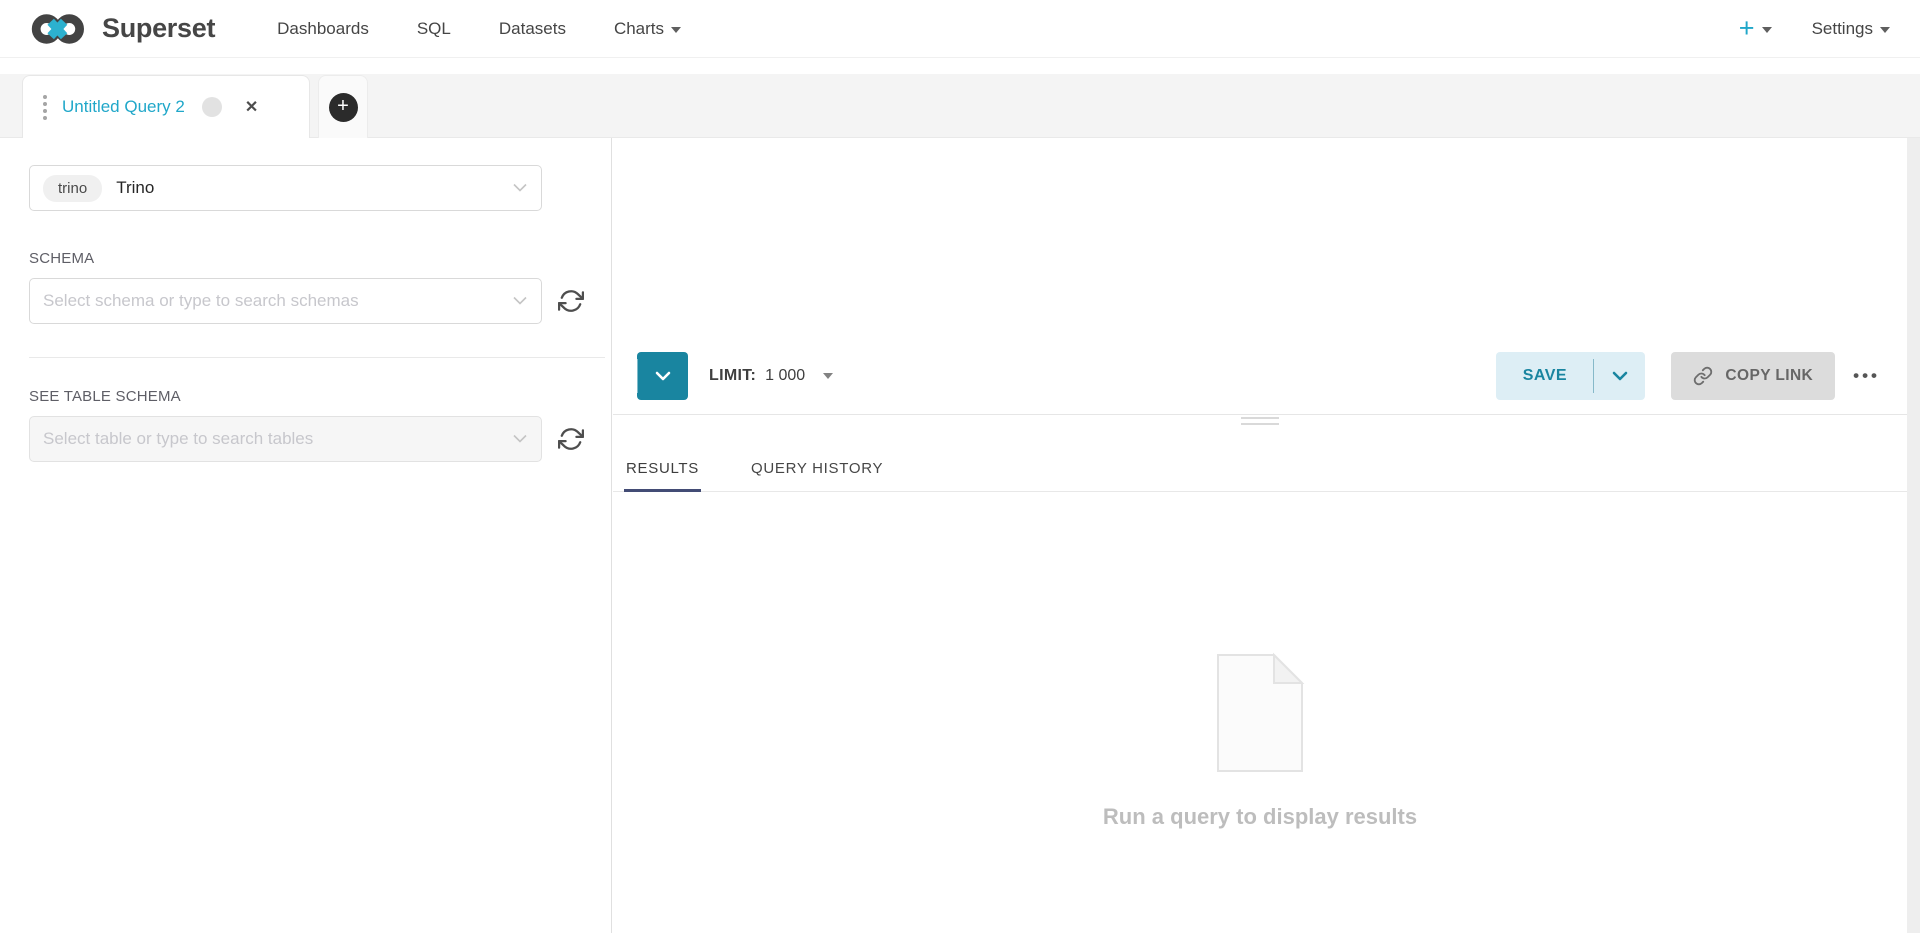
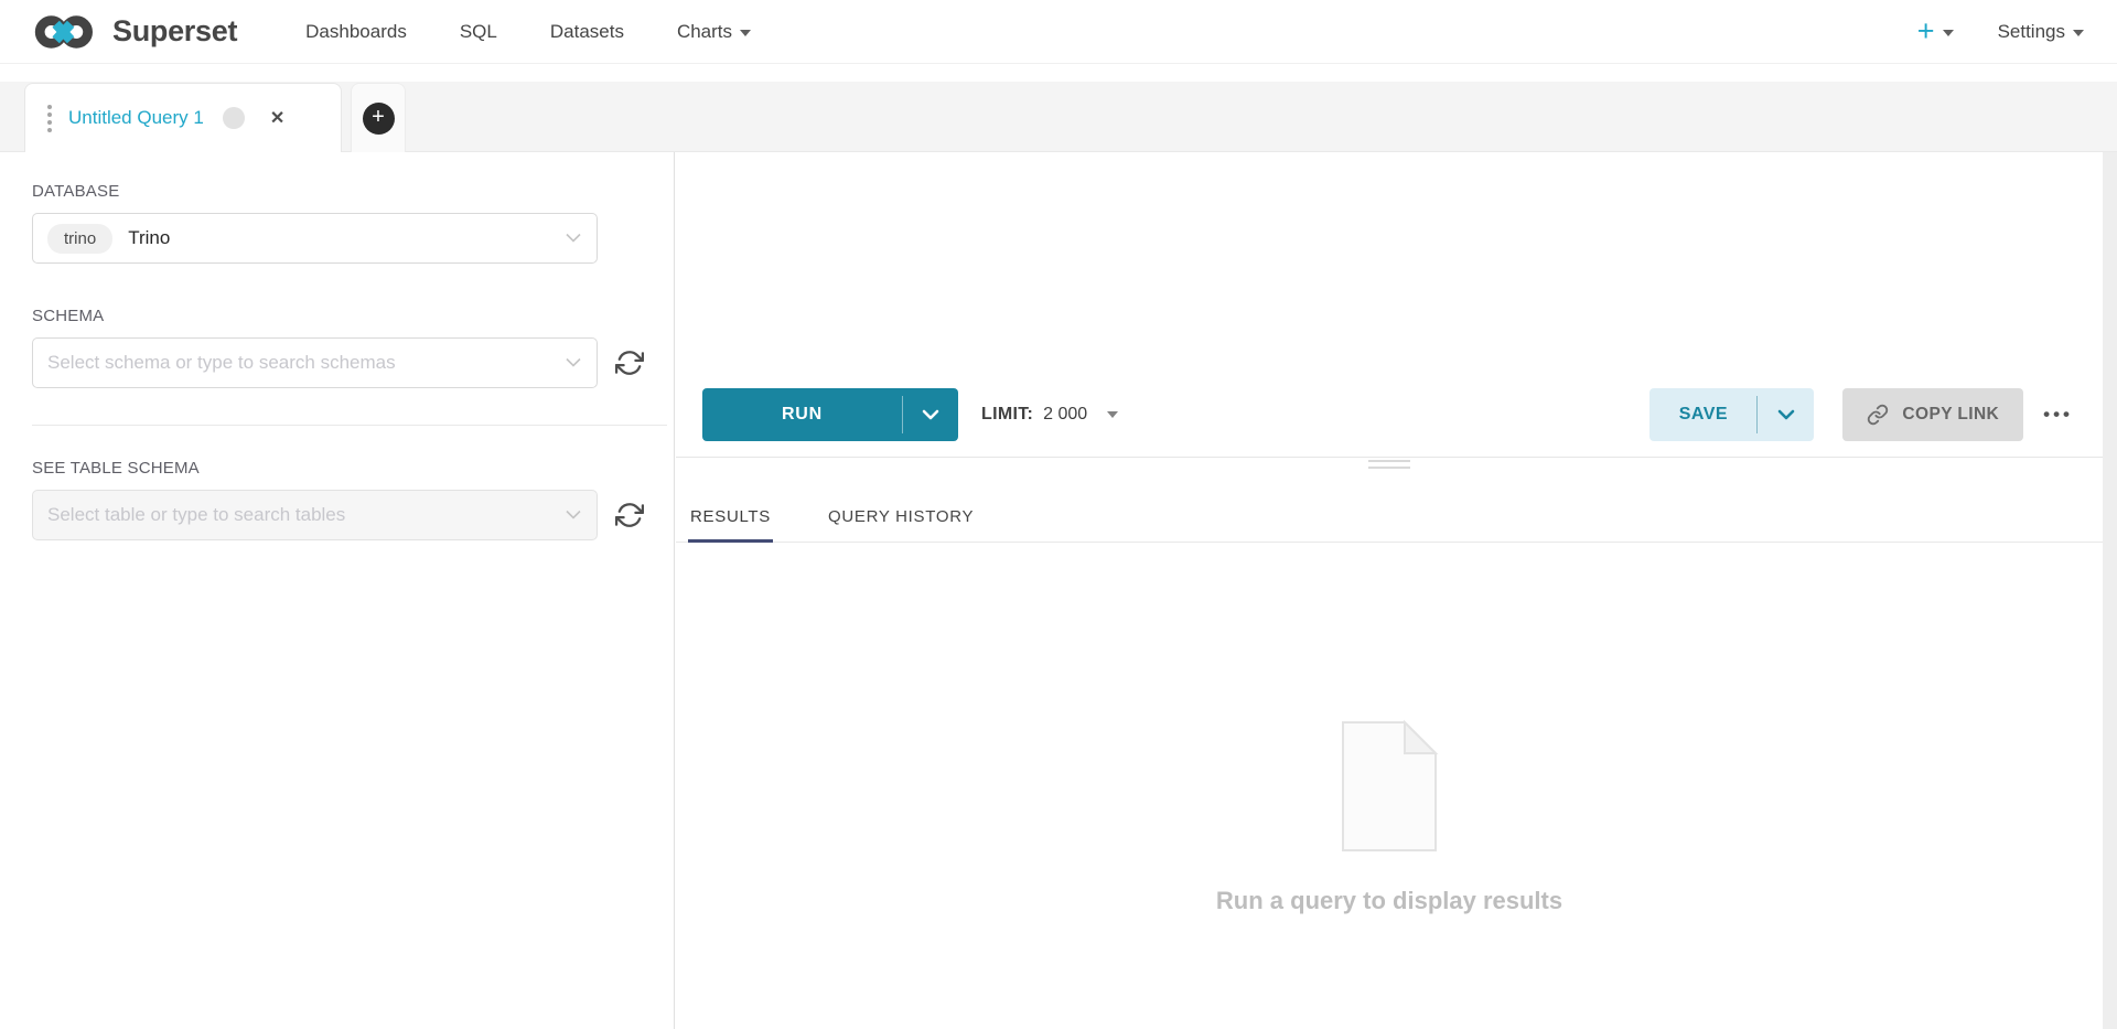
  Superset
  Dashboards
  SQL
  Datasets
  Charts
  +
  Settings
- Untitled Query 2
+ Untitled Query 1
  ✕
  +
+ DATABASE
  trino
  Trino
  SCHEMA
  Select schema or type to search schemas
  SEE TABLE SCHEMA
  Select table or type to search tables
+ RUN
  LIMIT:
- 1 000
+ 2 000
  SAVE
  COPY LINK
  •••
  RESULTS
  QUERY HISTORY
  Run a query to display results
